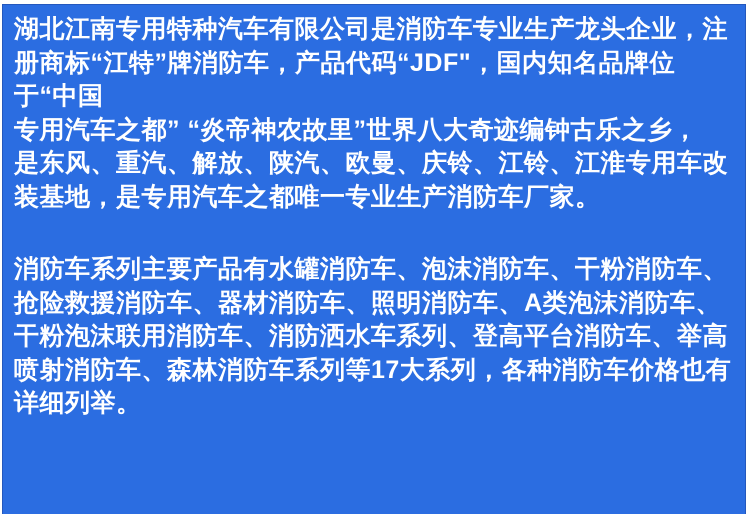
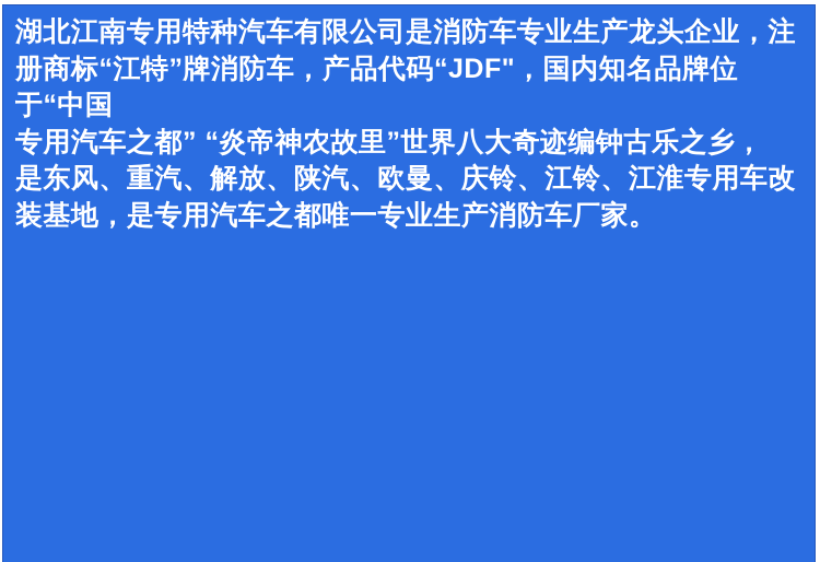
  湖北江南专用特种汽车有限公司是消防车专业生产龙头企业，注
  册商标“江特”牌消防车，产品代码“JDF"，国内知名品牌位
  于“中国
  专用汽车之都” “炎帝神农故里”世界八大奇迹编钟古乐之乡，
  是东风、重汽、解放、陕汽、欧曼、庆铃、江铃、江淮专用车改
  装基地，是专用汽车之都唯一专业生产消防车厂家。
- 消防车系列主要产品有水罐消防车、泡沫消防车、干粉消防车、
- 抢险救援消防车、器材消防车、照明消防车、A类泡沫消防车、
- 干粉泡沫联用消防车、消防洒水车系列、登高平台消防车、举高
- 喷射消防车、森林消防车系列等17大系列，各种消防车价格也有
- 详细列举。
